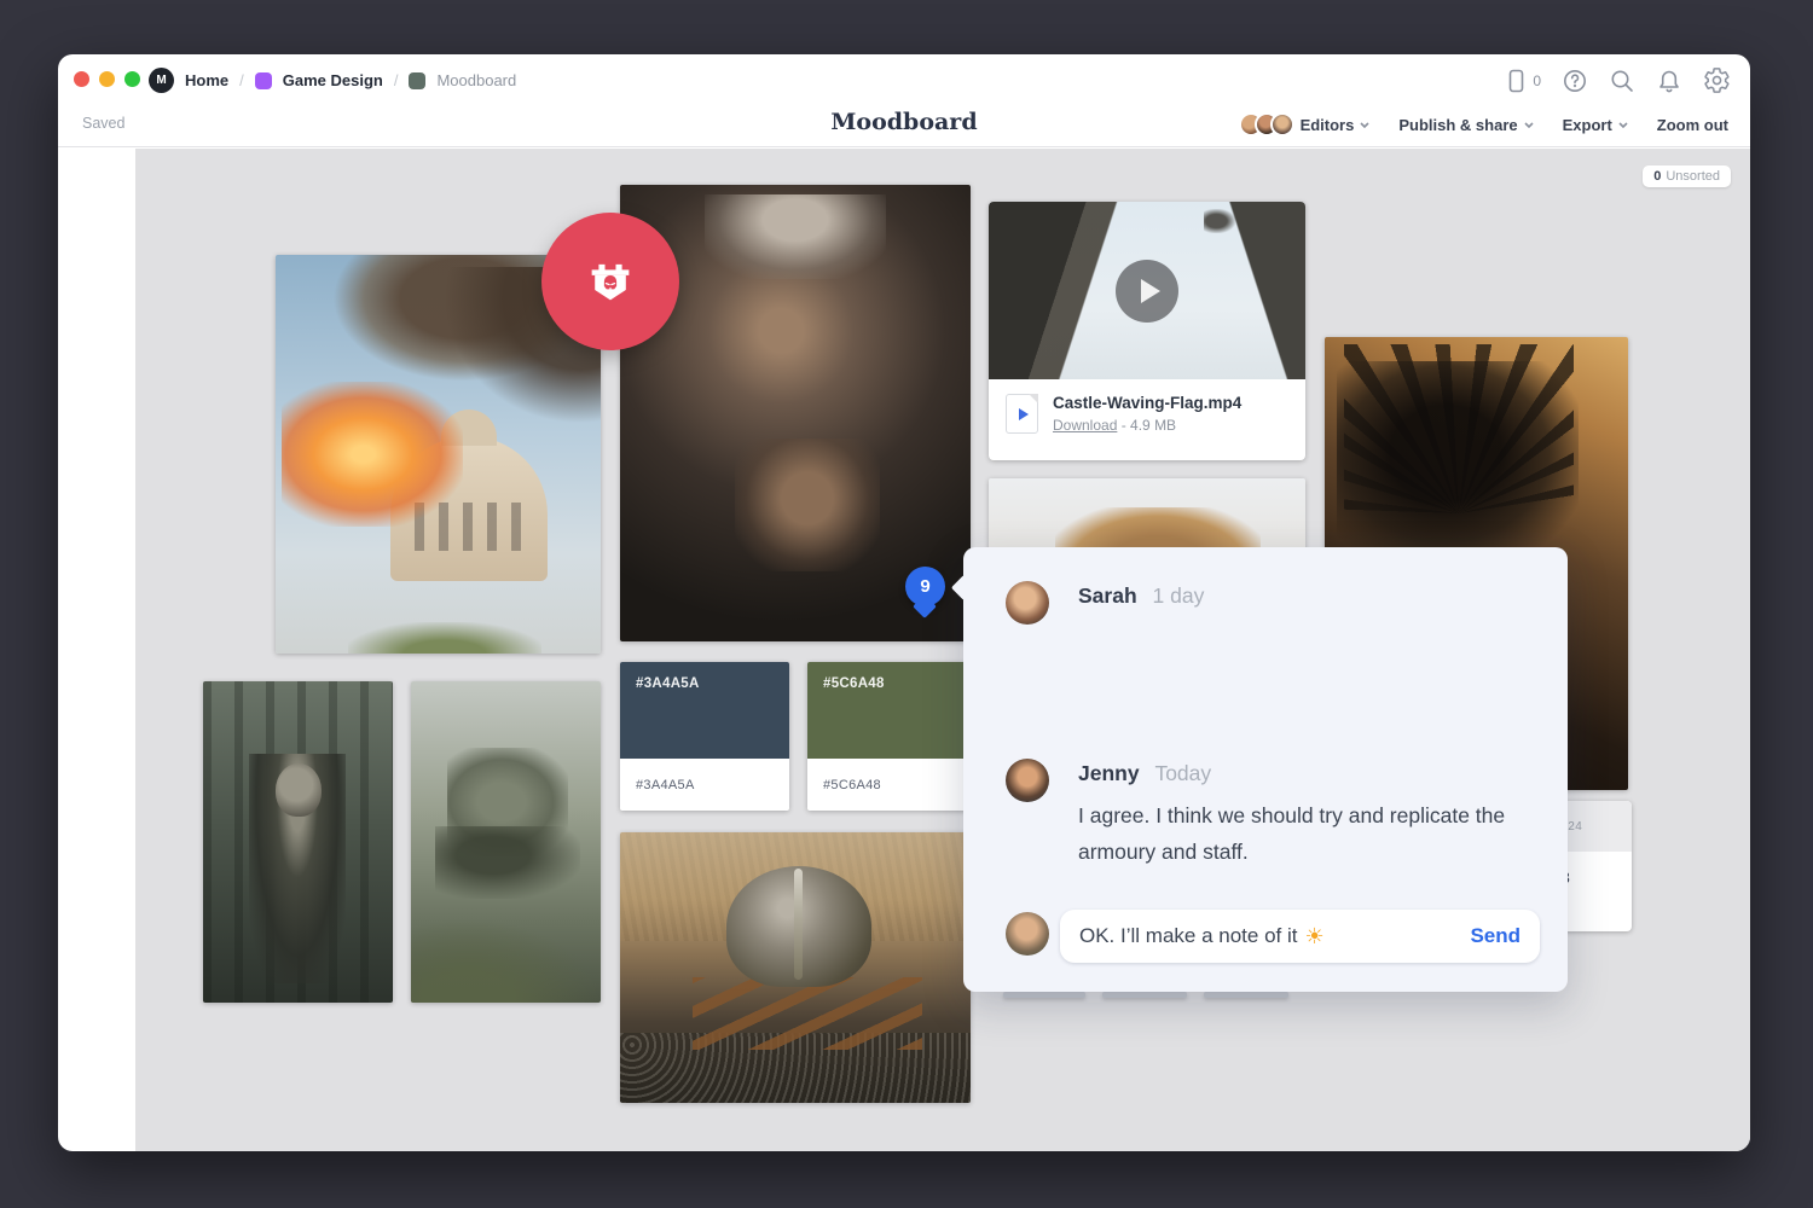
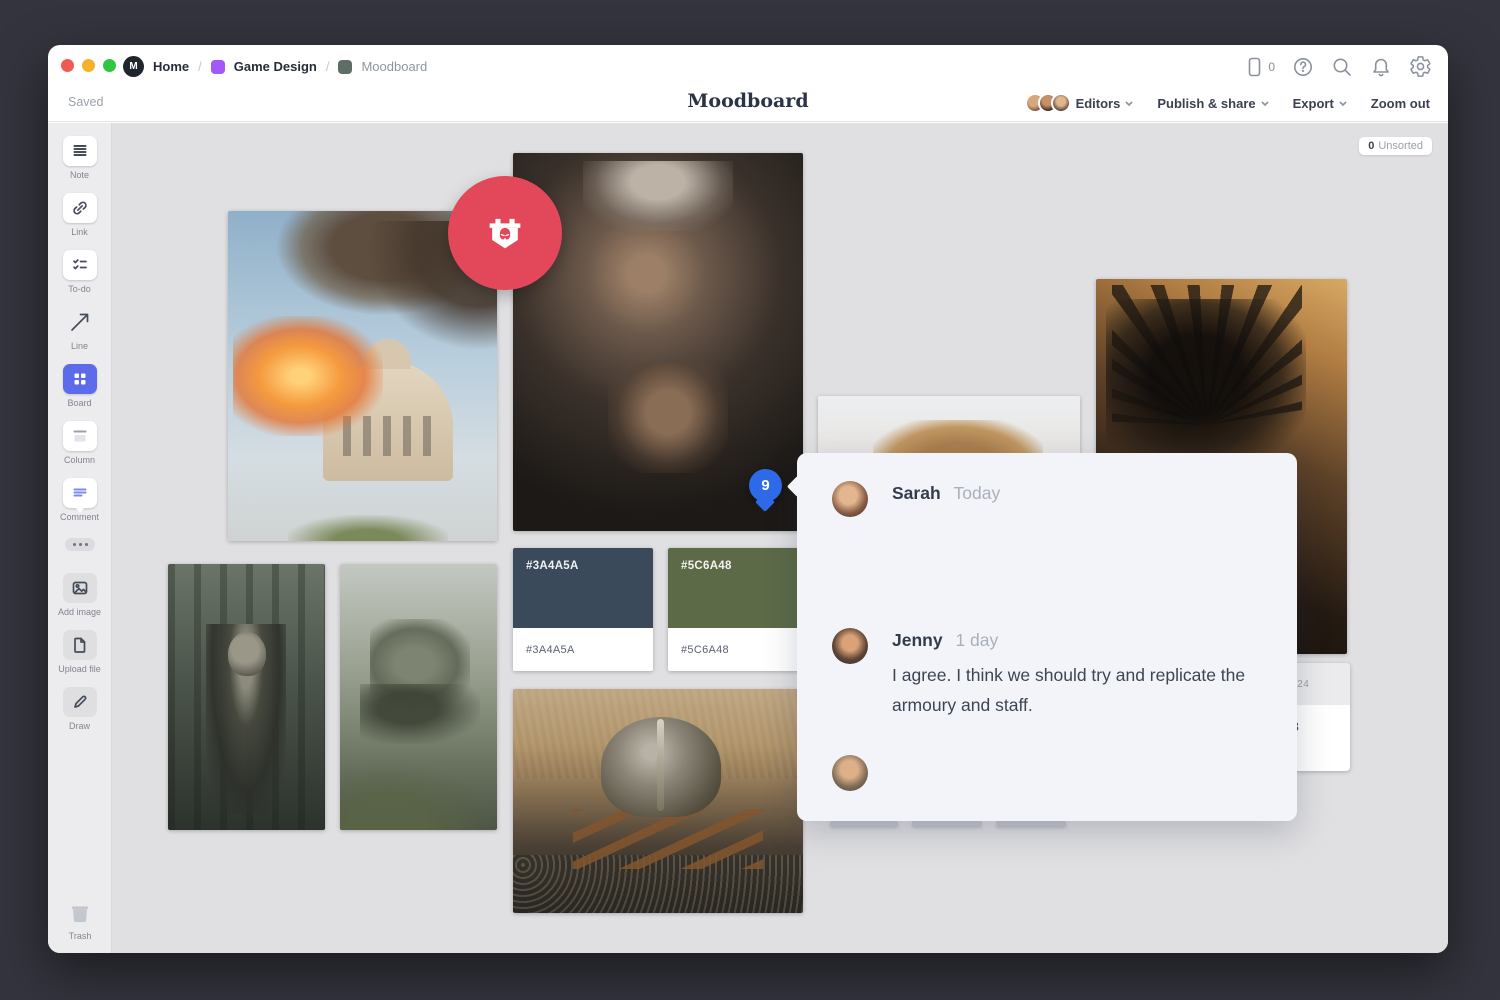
  M
  Home
  /
  Game Design
  /
  Moodboard
  0
  Saved
  Moodboard
  Editors
  Publish & share
  Export
  Zoom out
+ Note
+ Link
+ To-do
+ Line
+ Board
+ Column
+ Comment
+ Add image
+ Upload file
+ Draw
+ Trash
  0 Unsorted
- Castle-Waving-Flag.mp4
- Download - 4.9 MB
  #3A4A5A
  #3A4A5A
  #5C6A48
  #5C6A48
  9
- Sarah 1 day
+ Sarah Today
- Jenny Today
+ Jenny 1 day
  I agree. I think we should try and replicate the armoury and staff.
- OK. I’ll make a note of it
- ☀
- Send
